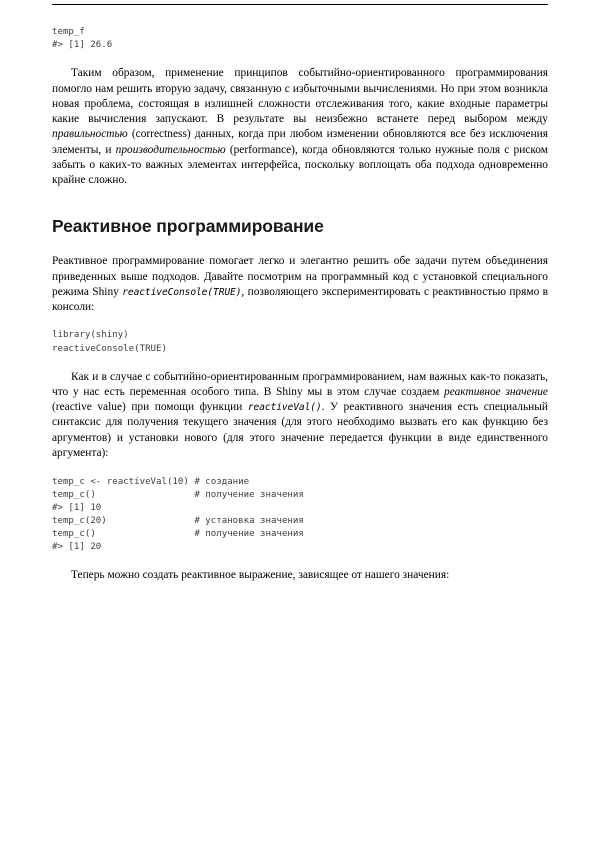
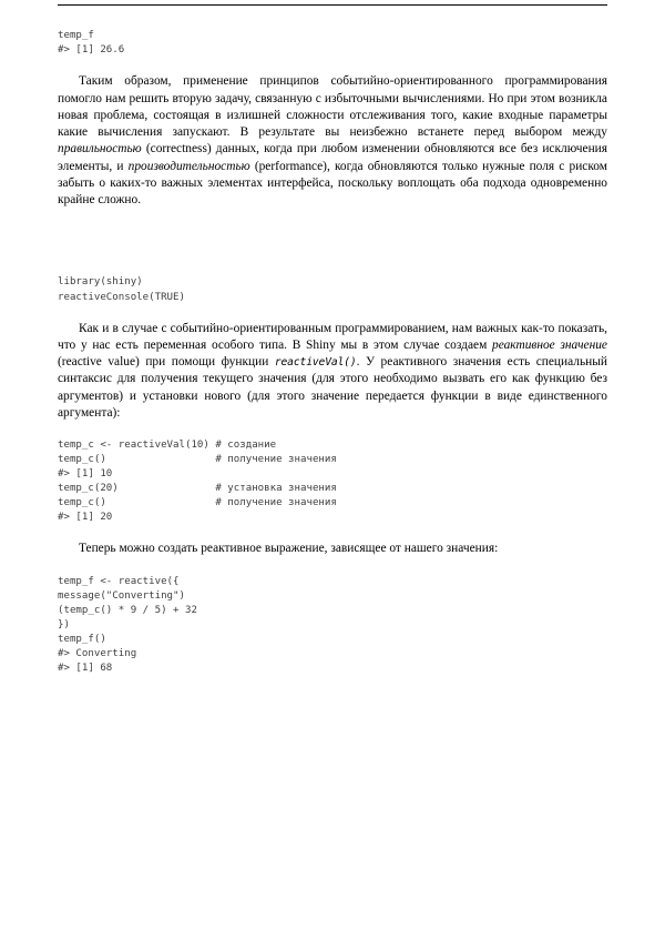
  temp_f
  #> [1] 26.6
  Таким образом, применение принципов событийно-ориентированного программирования помогло нам решить вторую задачу, связанную с избыточными вычислениями. Но при этом возникла новая проблема, состоящая в излишней сложности отслеживания того, какие входные параметры какие вычисления запускают. В результате вы неизбежно встанете перед выбором между правильностью (correctness) данных, когда при любом изменении обновляются все без исключения элементы, и производительностью (performance), когда обновляются только нужные поля с риском забыть о каких-то важных элементах интерфейса, поскольку воплощать оба подхода одновременно крайне сложно.
- Реактивное программирование
- Реактивное программирование помогает легко и элегантно решить обе задачи путем объединения приведенных выше подходов. Давайте посмотрим на программный код с установкой специального режима Shiny reactiveConsole(TRUE), позволяющего экспериментировать с реактивностью прямо в консоли:
  library(shiny)
  reactiveConsole(TRUE)
  Как и в случае с событийно-ориентированным программированием, нам важных как-то показать, что у нас есть переменная особого типа. В Shiny мы в этом случае создаем реактивное значение (reactive value) при помощи функции reactiveVal(). У реактивного значения есть специальный синтаксис для получения текущего значения (для этого необходимо вызвать его как функцию без аргументов) и установки нового (для этого значение передается функции в виде единственного аргумента):
  temp_c <- reactiveVal(10) # создание
  temp_c() # получение значения
  #> [1] 10
  temp_c(20) # установка значения
  temp_c() # получение значения
  #> [1] 20
  Теперь можно создать реактивное выражение, зависящее от нашего значения:
+ temp_f <- reactive({
+ message("Converting")
+ (temp_c() * 9 / 5) + 32
+ })
+ temp_f()
+ #> Converting
+ #> [1] 68
